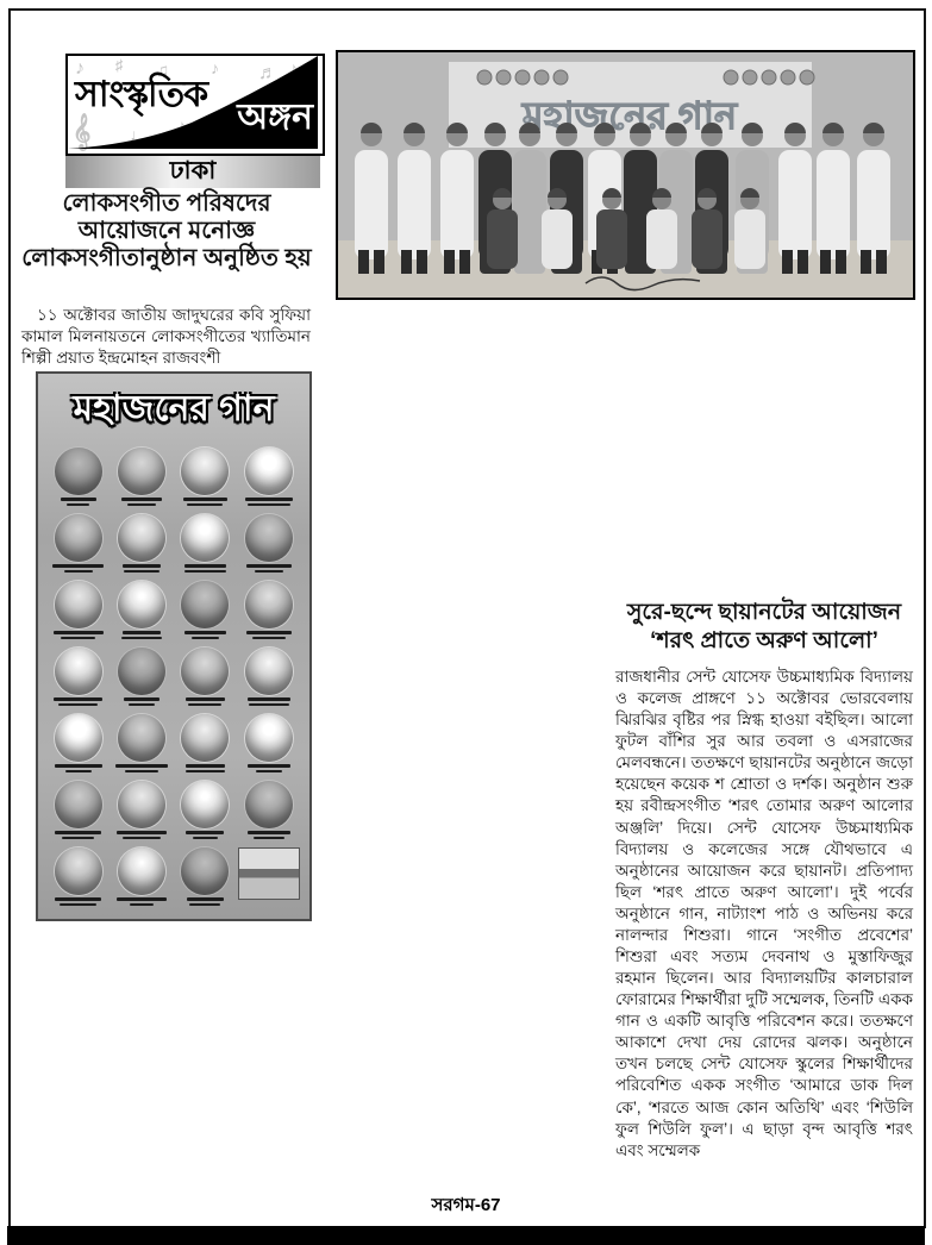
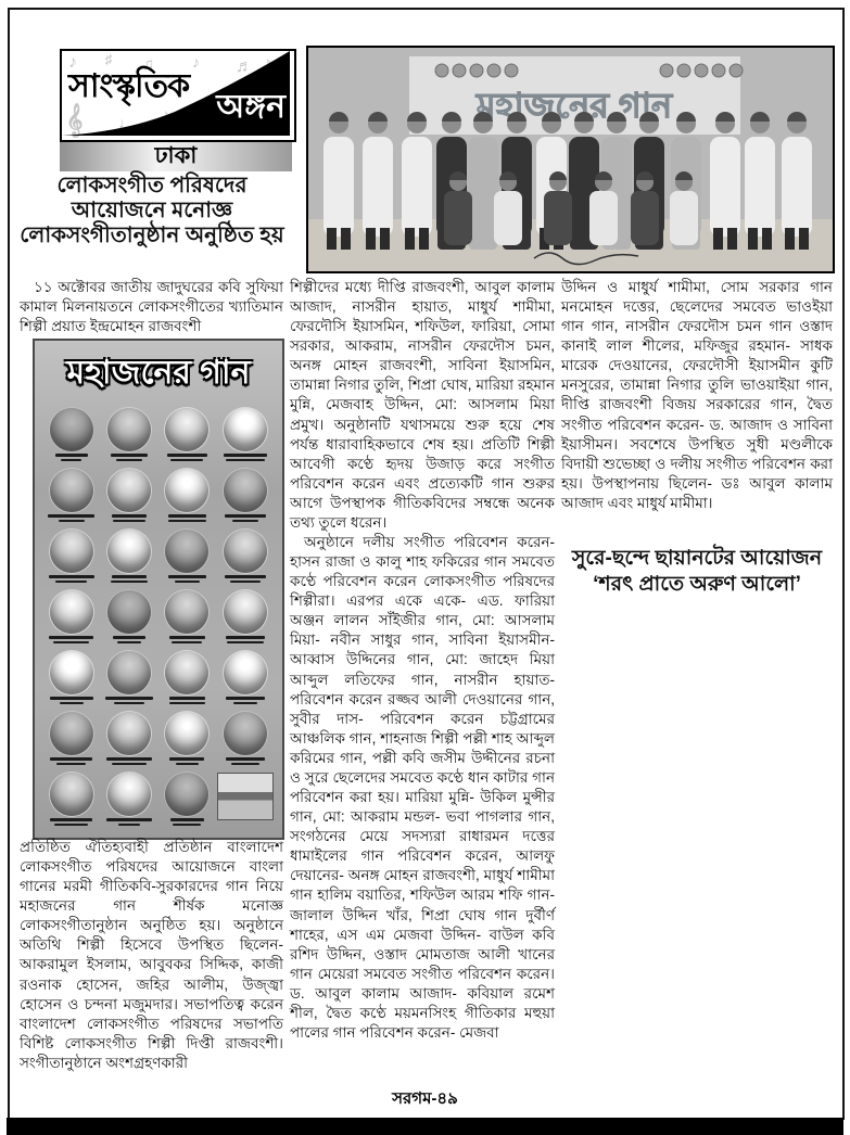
  ♪
  ♯
  ♫
  ♪
  ♬
  𝄞
  ♩
  ♪
  সাংস্কৃতিক
  অঙ্গন
  ঢাকা
  লোকসংগীত পরিষদের আয়োজনে মনোজ্ঞ লোকসংগীতানুষ্ঠান অনুষ্ঠিত হয়
  মহাজনের গান
  ১১ অক্টোবর জাতীয় জাদুঘরের কবি সুফিয়া কামাল মিলনায়তনে লোকসংগীতের খ্যাতিমান শিল্পী প্রয়াত ইন্দ্রমোহন রাজবংশী
  মহাজনের গান
+ প্রতিষ্ঠিত ঐতিহ্যবাহী প্রতিষ্ঠান বাংলাদেশ লোকসংগীত পরিষদের আয়োজনে বাংলা গানের মরমী গীতিকবি-সুরকারদের গান নিয়ে মহাজনের গান শীর্ষক মনোজ্ঞ লোকসংগীতানুষ্ঠান অনুষ্ঠিত হয়। অনুষ্ঠানে অতিথি শিল্পী হিসেবে উপস্থিত ছিলেন- আকরামুল ইসলাম, আবুবকর সিদ্দিক, কাজী রওনাক হোসেন, জহির আলীম, উজ্জ্বা হোসেন ও চন্দনা মজুমদার। সভাপতিত্ব করেন বাংলাদেশ লোকসংগীত পরিষদের সভাপতি বিশিষ্ট লোকসংগীত শিল্পী দিপ্তী রাজবংশী। সংগীতানুষ্ঠানে অংশগ্রহণকারী
+ শিল্পীদের মধ্যে দীপ্তি রাজবংশী, আবুল কালাম আজাদ, নাসরীন হায়াত, মাধুর্য শামীমা, ফেরদৌসি ইয়াসমিন, শফিউল, ফারিয়া, সোমা সরকার, আকরাম, নাসরীন ফেরদৌস চমন, অনঙ্গ মোহন রাজবংশী, সাবিনা ইয়াসমিন, তামান্না নিগার তুলি, শিপ্রা ঘোষ, মারিয়া রহমান মুন্নি, মেজবাহ উদ্দিন, মো: আসলাম মিয়া প্রমুখ। অনুষ্ঠানটি যথাসময়ে শুরু হয়ে শেষ পর্যন্ত ধারাবাহিকভাবে শেষ হয়। প্রতিটি শিল্পী আবেগী কণ্ঠে হৃদয় উজাড় করে সংগীত পরিবেশন করেন এবং প্রত্যেকটি গান শুরুর আগে উপস্থাপক গীতিকবিদের সম্বন্ধে অনেক তথ্য তুলে ধরেন।
+ অনুষ্ঠানে দলীয় সংগীত পরিবেশন করেন- হাসন রাজা ও কালু শাহ ফকিরের গান সমবেত কণ্ঠে পরিবেশন করেন লোকসংগীত পরিষদের শিল্পীরা। এরপর একে একে- এড. ফারিয়া অঞ্জন লালন সাঁইজীর গান, মো: আসলাম মিয়া- নবীন সাধুর গান, সাবিনা ইয়াসমীন- আব্বাস উদ্দিনের গান, মো: জাহেদ মিয়া আব্দুল লতিফের গান, নাসরীন হায়াত- পরিবেশন করেন রজ্জব আলী দেওয়ানের গান, সুবীর দাস- পরিবেশন করেন চট্টগ্রামের আঞ্চলিক গান, শাহনাজ শিল্পী পল্লী শাহ আব্দুল করিমের গান, পল্লী কবি জসীম উদ্দীনের রচনা ও সুরে ছেলেদের সমবেত কণ্ঠে ধান কাটার গান পরিবেশন করা হয়। মারিয়া মুন্নি- উকিল মুন্সীর গান, মো: আকরাম মন্ডল- ভবা পাগলার গান, সংগঠনের মেয়ে সদস্যরা রাধারমন দত্তের ধামাইলের গান পরিবেশন করেন, আলফু দেয়ানের- অনঙ্গ মোহন রাজবংশী, মাধুর্য শামীমা গান হালিম বয়াতির, শফিউল আরম শফি গান- জালাল উদ্দিন খাঁর, শিপ্রা ঘোষ গান দুর্বীর্ণ শাহের, এস এম মেজবা উদ্দিন- বাউল কবি রশিদ উদ্দিন, ওস্তাদ মোমতাজ আলী খানের গান মেয়েরা সমবেত সংগীত পরিবেশন করেন। ড. আবুল কালাম আজাদ- কবিয়াল রমেশ শীল, দ্বৈত কণ্ঠে ময়মনসিংহ গীতিকার মহুয়া পালের গান পরিবেশন করেন- মেজবা
+ উদ্দিন ও মাধুর্য শামীমা, সোম সরকার গান মনমোহন দত্তের, ছেলেদের সমবেত ভাওইয়া গান গান, নাসরীন ফেরদৌস চমন গান ওস্তাদ কানাই লাল শীলের, মফিজুর রহমান- সাধক মারেক দেওয়ানের, ফেরদৌসী ইয়াসমীন কুটি মনসুরের, তামান্না নিগার তুলি ভাওয়াইয়া গান, দীপ্তি রাজবংশী বিজয় সরকারের গান, দ্বৈত সংগীত পরিবেশন করেন- ড. আজাদ ও সাবিনা ইয়াসীমন। সবশেষে উপস্থিত সুধী মণ্ডলীকে বিদায়ী শুভেচ্ছা ও দলীয় সংগীত পরিবেশন করা হয়। উপস্থাপনায় ছিলেন- ডঃ আবুল কালাম আজাদ এবং মাধুর্য মামীমা।
  সুরে-ছন্দে ছায়ানটের আয়োজন
  ‘শরৎ প্রাতে অরুণ আলো’
- রাজধানীর সেন্ট যোসেফ উচ্চমাধ্যমিক বিদ্যালয় ও কলেজ প্রাঙ্গণে ১১ অক্টোবর ভোরবেলায় ঝিরঝির বৃষ্টির পর স্নিগ্ধ হাওয়া বইছিল। আলো ফুটল বাঁশির সুর আর তবলা ও এসরাজের মেলবন্ধনে। ততক্ষণে ছায়ানটের অনুষ্ঠানে জড়ো হয়েছেন কয়েক শ শ্রোতা ও দর্শক। অনুষ্ঠান শুরু হয় রবীন্দ্রসংগীত ‘শরৎ তোমার অরুণ আলোর অঞ্জলি’ দিয়ে। সেন্ট যোসেফ উচ্চমাধ্যমিক বিদ্যালয় ও কলেজের সঙ্গে যৌথভাবে এ অনুষ্ঠানের আয়োজন করে ছায়ানট। প্রতিপাদ্য ছিল ‘শরৎ প্রাতে অরুণ আলো’। দুই পর্বের অনুষ্ঠানে গান, নাট্যাংশ পাঠ ও অভিনয় করে নালন্দার শিশুরা। গানে ‘সংগীত প্রবেশের’ শিশুরা এবং সত্যম দেবনাথ ও মুস্তাফিজুর রহমান ছিলেন। আর বিদ্যালয়টির কালচারাল ফোরামের শিক্ষার্থীরা দুটি সম্মেলক, তিনটি একক গান ও একটি আবৃত্তি পরিবেশন করে। ততক্ষণে আকাশে দেখা দেয় রোদের ঝলক। অনুষ্ঠানে তখন চলছে সেন্ট যোসেফ স্কুলের শিক্ষার্থীদের পরিবেশিত একক সংগীত ‘আমারে ডাক দিল কে’, ‘শরতে আজ কোন অতিথি’ এবং ‘শিউলি ফুল শিউলি ফুল’। এ ছাড়া বৃন্দ আবৃত্তি শরৎ এবং সম্মেলক
- সরগম-67
+ সরগম-৪৯
